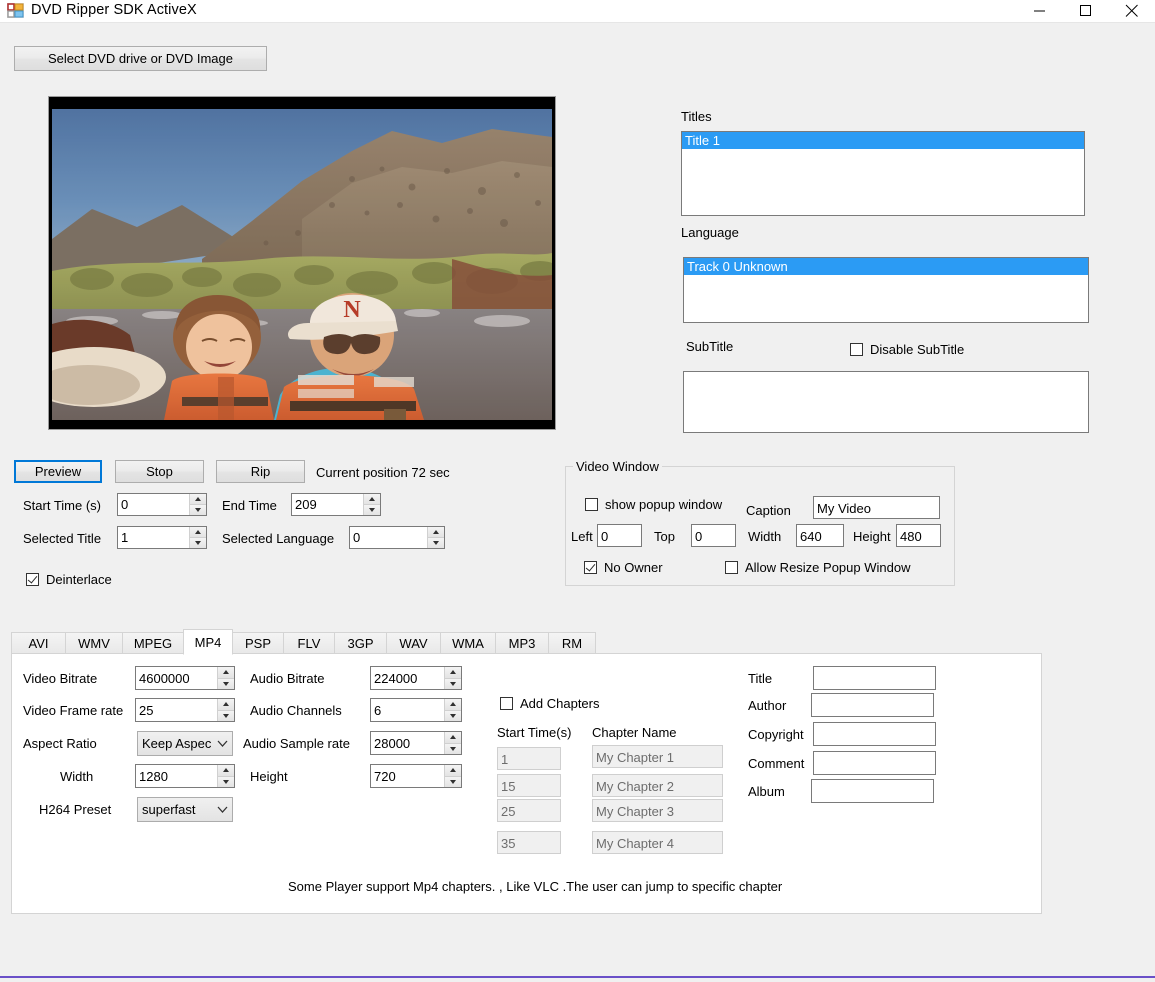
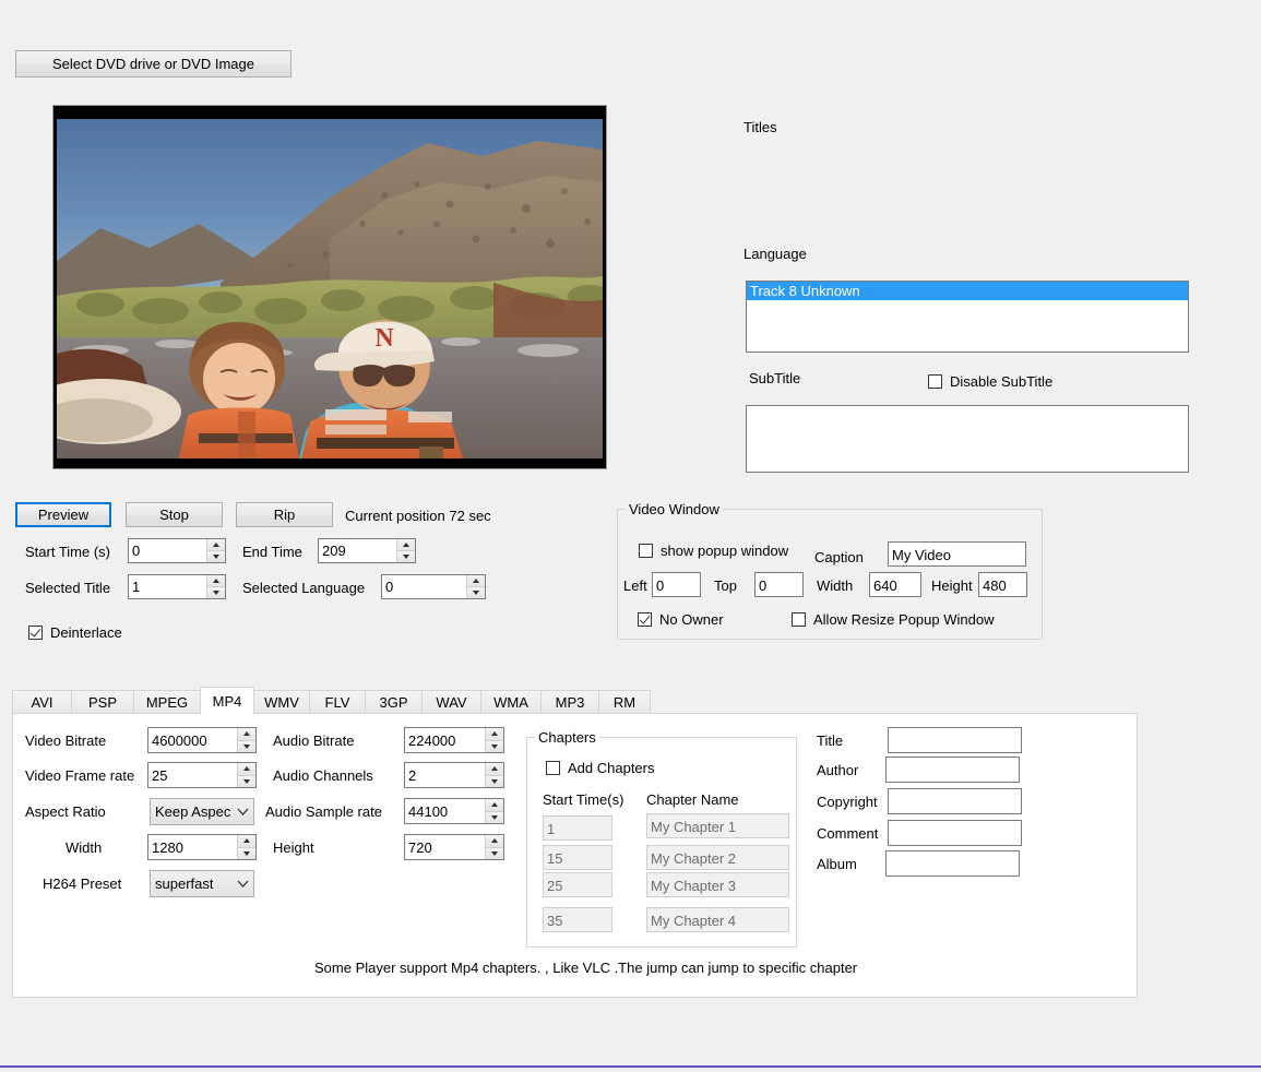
- DVD Ripper SDK ActiveX
  Select DVD drive or DVD Image
  N
  Titles
- Title 1
  Language
- Track 0 Unknown
+ Track 8 Unknown
  SubTitle
  Disable SubTitle
  Preview
  Stop
  Rip
  Current position 72 sec
  Start Time (s)
  0
  End Time
  209
  Selected Title
  1
  Selected Language
  0
  Deinterlace
  Video Window
  show popup window
  Caption
  My Video
  Left
  0
  Top
  0
  Width
  640
  Height
  480
  No Owner
  Allow Resize Popup Window
  AVI
- WMV
+ PSP
  MPEG
  MP4
- PSP
+ WMV
  FLV
  3GP
  WAV
  WMA
  MP3
  RM
  Video Bitrate
  4600000
  Video Frame rate
  25
  Aspect Ratio
  Keep Aspec
  Width
  1280
  H264 Preset
  superfast
  Audio Bitrate
  224000
  Audio Channels
- 6
+ 2
  Audio Sample rate
- 28000
+ 44100
  Height
  720
+ Chapters
  Add Chapters
  Start Time(s)
  Chapter Name
  1
  My Chapter 1
  15
  My Chapter 2
  25
  My Chapter 3
  35
  My Chapter 4
  Title
  Author
  Copyright
  Comment
  Album
- Some Player support Mp4 chapters. , Like VLC .The user can jump to specific chapter
+ Some Player support Mp4 chapters. , Like VLC .The jump can jump to specific chapter
